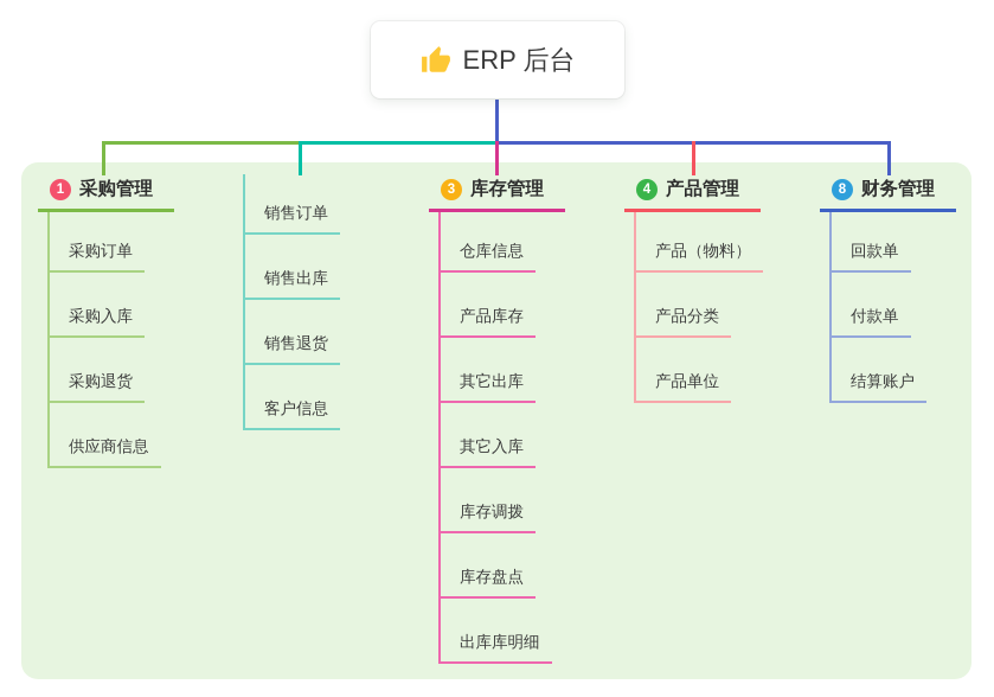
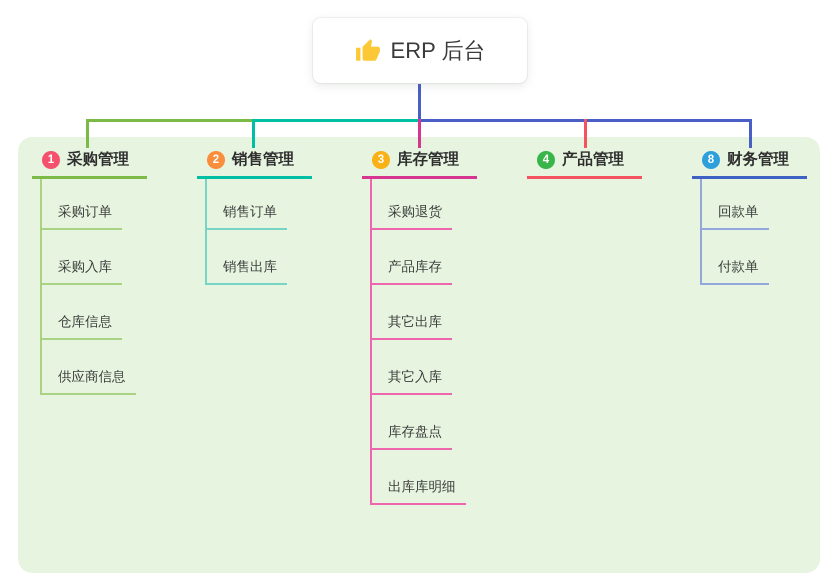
  ERP 后台
  1
  采购管理
  采购订单
  采购入库
- 采购退货
+ 仓库信息
  供应商信息
+ 2
+ 销售管理
  销售订单
  销售出库
- 销售退货
- 客户信息
  3
  库存管理
- 仓库信息
+ 采购退货
  产品库存
  其它出库
  其它入库
- 库存调拨
  库存盘点
  出库库明细
  4
  产品管理
- 产品（物料）
- 产品分类
- 产品单位
  8
  财务管理
  回款单
  付款单
- 结算账户
